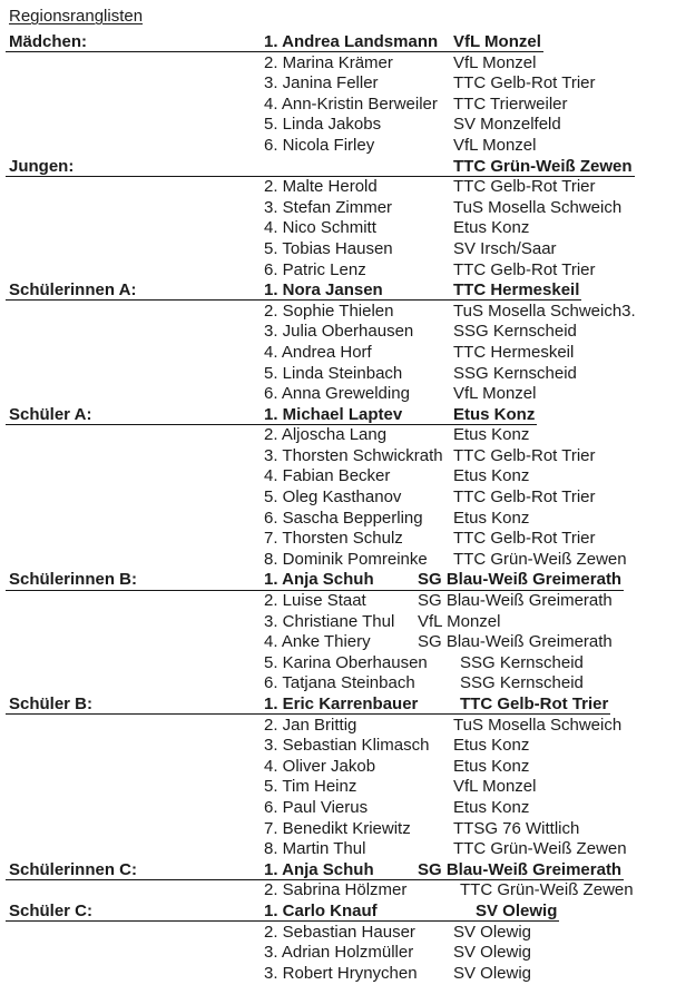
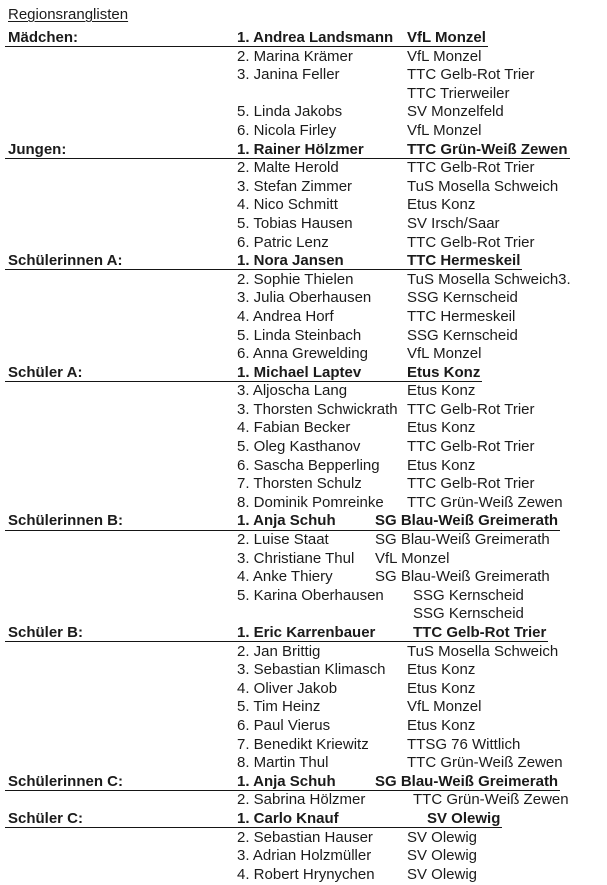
  Regionsranglisten
  Mädchen:
  1. Andrea Landsmann
  VfL Monzel
  2. Marina Krämer
  VfL Monzel
  3. Janina Feller
  TTC Gelb-Rot Trier
- 4. Ann-Kristin Berweiler
  TTC Trierweiler
  5. Linda Jakobs
  SV Monzelfeld
  6. Nicola Firley
  VfL Monzel
  Jungen:
+ 1. Rainer Hölzmer
  TTC Grün-Weiß Zewen
  2. Malte Herold
  TTC Gelb-Rot Trier
  3. Stefan Zimmer
  TuS Mosella Schweich
  4. Nico Schmitt
  Etus Konz
  5. Tobias Hausen
  SV Irsch/Saar
  6. Patric Lenz
  TTC Gelb-Rot Trier
  Schülerinnen A:
  1. Nora Jansen
  TTC Hermeskeil
  2. Sophie Thielen
  TuS Mosella Schweich3.
  3. Julia Oberhausen
  SSG Kernscheid
  4. Andrea Horf
  TTC Hermeskeil
  5. Linda Steinbach
  SSG Kernscheid
  6. Anna Grewelding
  VfL Monzel
  Schüler A:
  1. Michael Laptev
  Etus Konz
- 2. Aljoscha Lang
+ 3. Aljoscha Lang
  Etus Konz
  3. Thorsten Schwickrath
  TTC Gelb-Rot Trier
  4. Fabian Becker
  Etus Konz
  5. Oleg Kasthanov
  TTC Gelb-Rot Trier
  6. Sascha Bepperling
  Etus Konz
  7. Thorsten Schulz
  TTC Gelb-Rot Trier
  8. Dominik Pomreinke
  TTC Grün-Weiß Zewen
  Schülerinnen B:
  1. Anja Schuh
  SG Blau-Weiß Greimerath
  2. Luise Staat
  SG Blau-Weiß Greimerath
  3. Christiane Thul
  VfL Monzel
  4. Anke Thiery
  SG Blau-Weiß Greimerath
  5. Karina Oberhausen
  SSG Kernscheid
- 6. Tatjana Steinbach
  SSG Kernscheid
  Schüler B:
  1. Eric Karrenbauer
  TTC Gelb-Rot Trier
  2. Jan Brittig
  TuS Mosella Schweich
  3. Sebastian Klimasch
  Etus Konz
  4. Oliver Jakob
  Etus Konz
  5. Tim Heinz
  VfL Monzel
  6. Paul Vierus
  Etus Konz
  7. Benedikt Kriewitz
  TTSG 76 Wittlich
  8. Martin Thul
  TTC Grün-Weiß Zewen
  Schülerinnen C:
  1. Anja Schuh
  SG Blau-Weiß Greimerath
  2. Sabrina Hölzmer
  TTC Grün-Weiß Zewen
  Schüler C:
  1. Carlo Knauf
  SV Olewig
  2. Sebastian Hauser
  SV Olewig
  3. Adrian Holzmüller
  SV Olewig
- 3. Robert Hrynychen
+ 4. Robert Hrynychen
  SV Olewig
